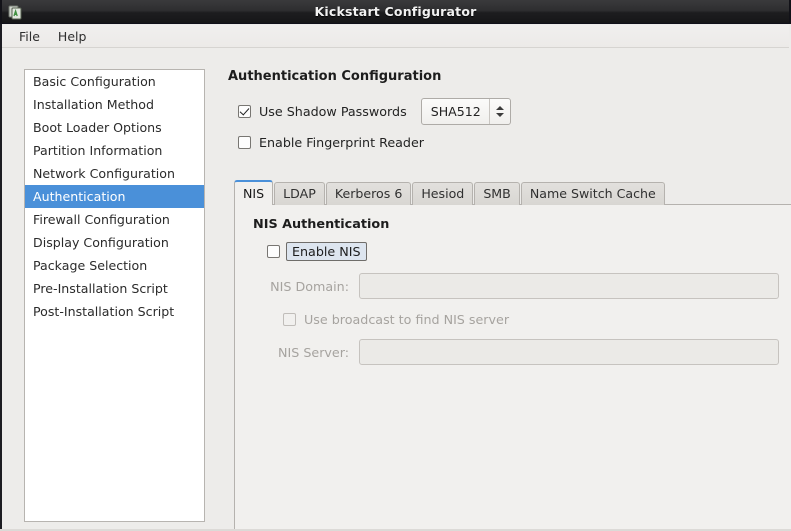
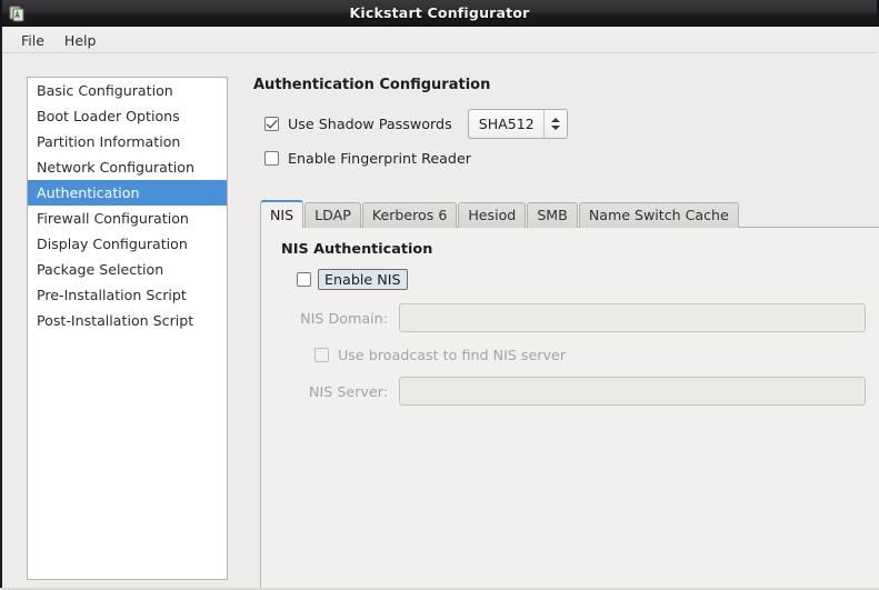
  Kickstart Configurator
  File
  Help
  Basic Configuration
- Installation Method
  Boot Loader Options
  Partition Information
  Network Configuration
  Authentication
  Firewall Configuration
  Display Configuration
  Package Selection
  Pre-Installation Script
  Post-Installation Script
  Authentication Configuration
  Use Shadow Passwords
  SHA512
  Enable Fingerprint Reader
  NIS
  LDAP
  Kerberos 6
  Hesiod
  SMB
  Name Switch Cache
  NIS Authentication
  Enable NIS
  NIS Domain:
  Use broadcast to find NIS server
  NIS Server:
